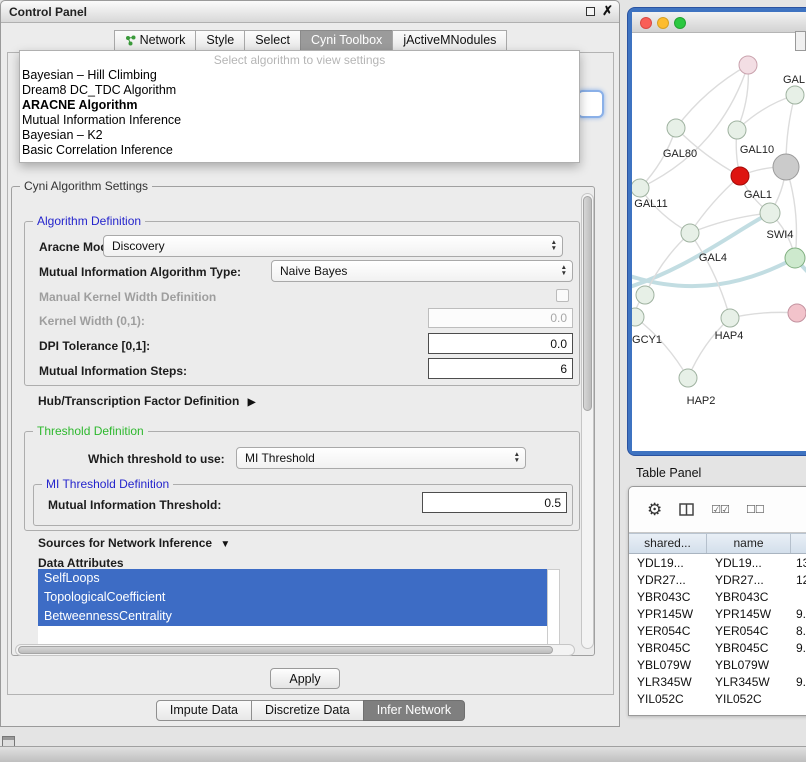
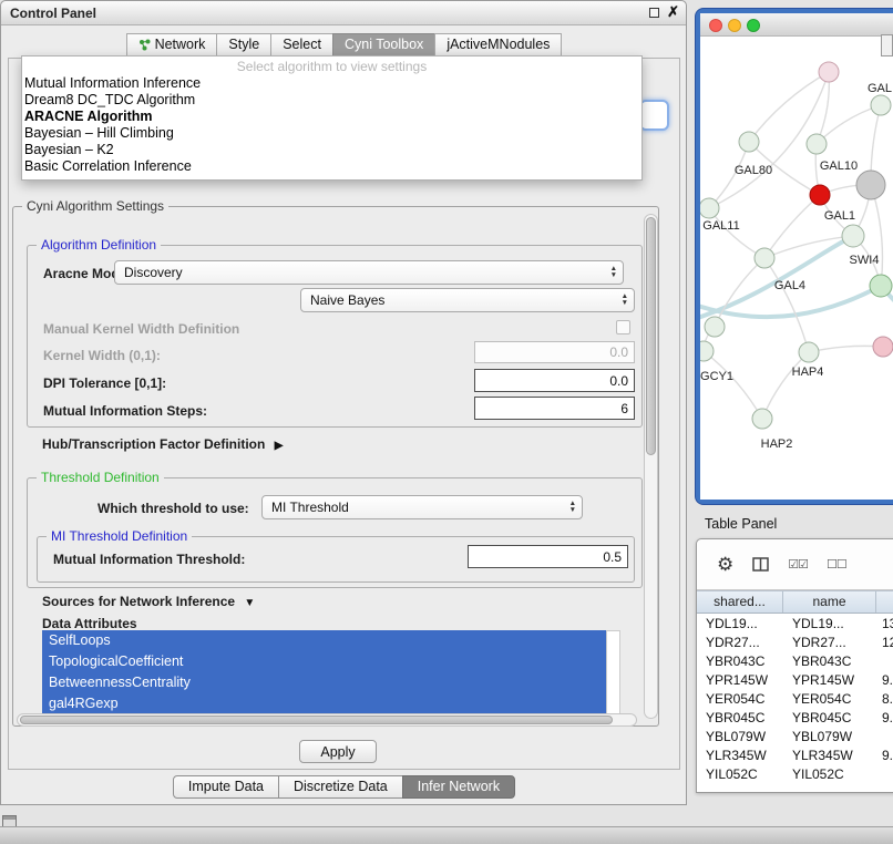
  Control Panel
  ✗
  Network
  Style
  Select
  Cyni Toolbox
  jActiveMNodules
  Select algorithm to view settings
- Bayesian – Hill Climbing
+ Mutual Information Inference
  Dream8 DC_TDC Algorithm
  ARACNE Algorithm
- Mutual Information Inference
+ Bayesian – Hill Climbing
  Bayesian – K2
  Basic Correlation Inference
  Cyni Algorithm Settings
  Algorithm Definition
  Aracne Mo
  Discovery
- Mutual Information Algorithm Type:
  Naive Bayes
  Manual Kernel Width Definition
  Kernel Width (0,1):
  0.0
  DPI Tolerance [0,1]:
  0.0
  Mutual Information Steps:
  6
  Hub/Transcription Factor Definition ▶
  Threshold Definition
  Which threshold to use:
  MI Threshold
  MI Threshold Definition
  Mutual Information Threshold:
  0.5
  Sources for Network Inference ▼
  Data Attributes
  SelfLoops
  TopologicalCoefficient
  BetweennessCentrality
+ gal4RGexp
  Apply
  Impute Data
  Discretize Data
  Infer Network
  GAL
  GAL80
  GAL10
  GAL11
  GAL1
  SWI4
  GAL4
  GCY1
  HAP4
  HAP2
  Table Panel
  ⚙
  ☑☑
  ☐☐
  shared...
  name
  YDL19...
  YDL19...
  YDR27...
  YDR27...
  YBR043C
  YBR043C
  YPR145W
  YPR145W
  9.
  YER054C
  YER054C
  8.
  YBR045C
  YBR045C
  9.
  YBL079W
  YBL079W
  YLR345W
  YLR345W
  9.
  YIL052C
  YIL052C
